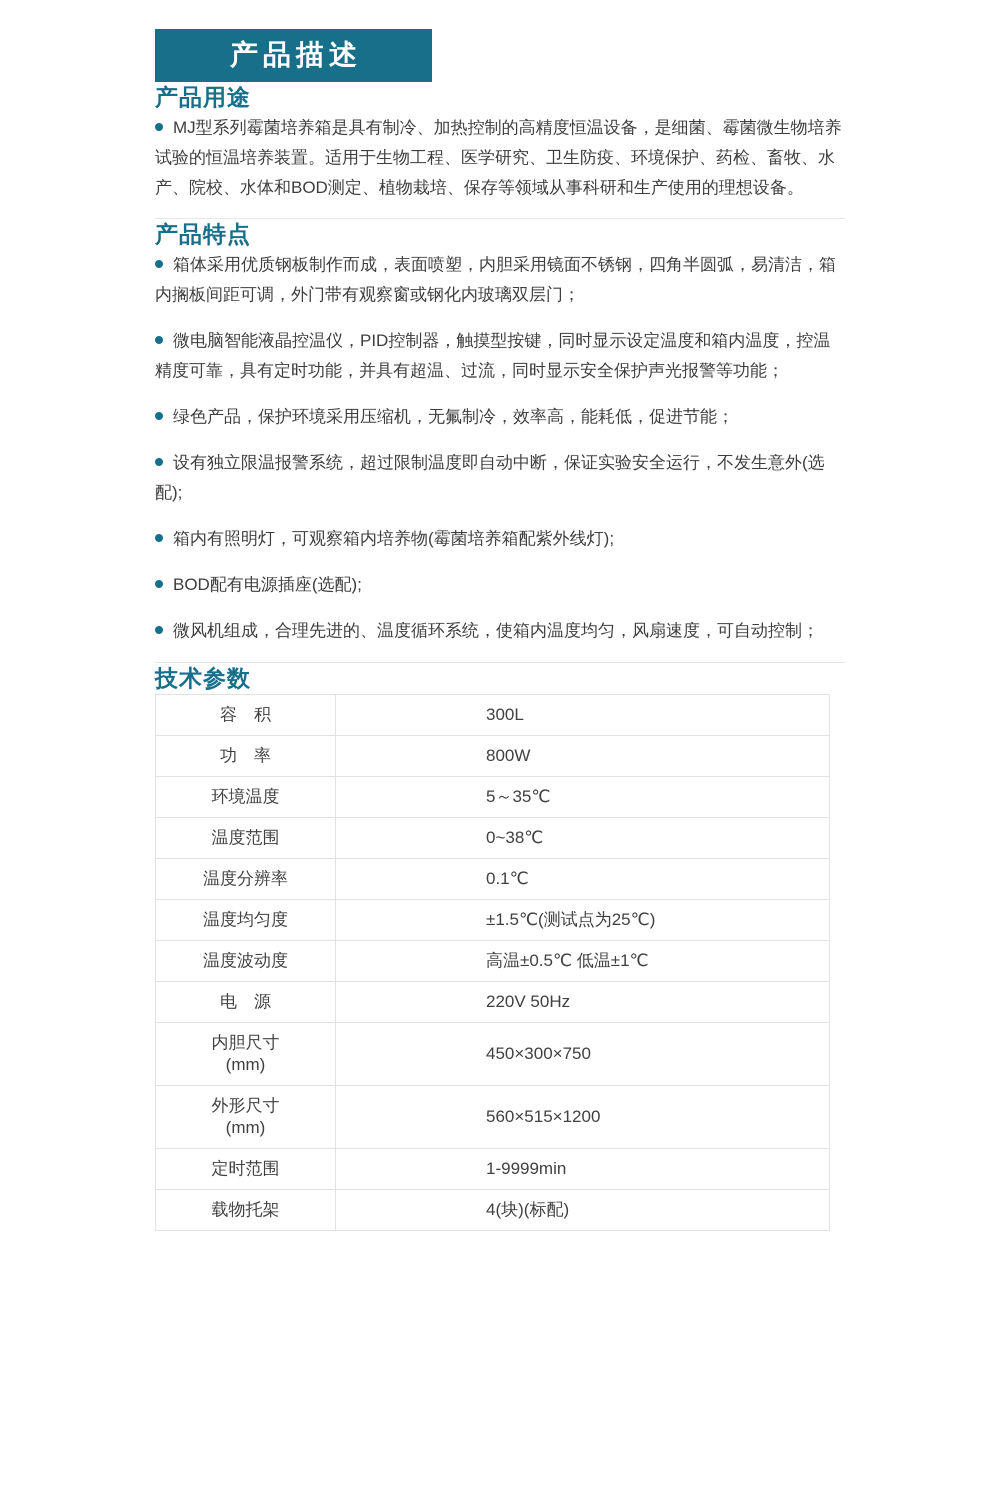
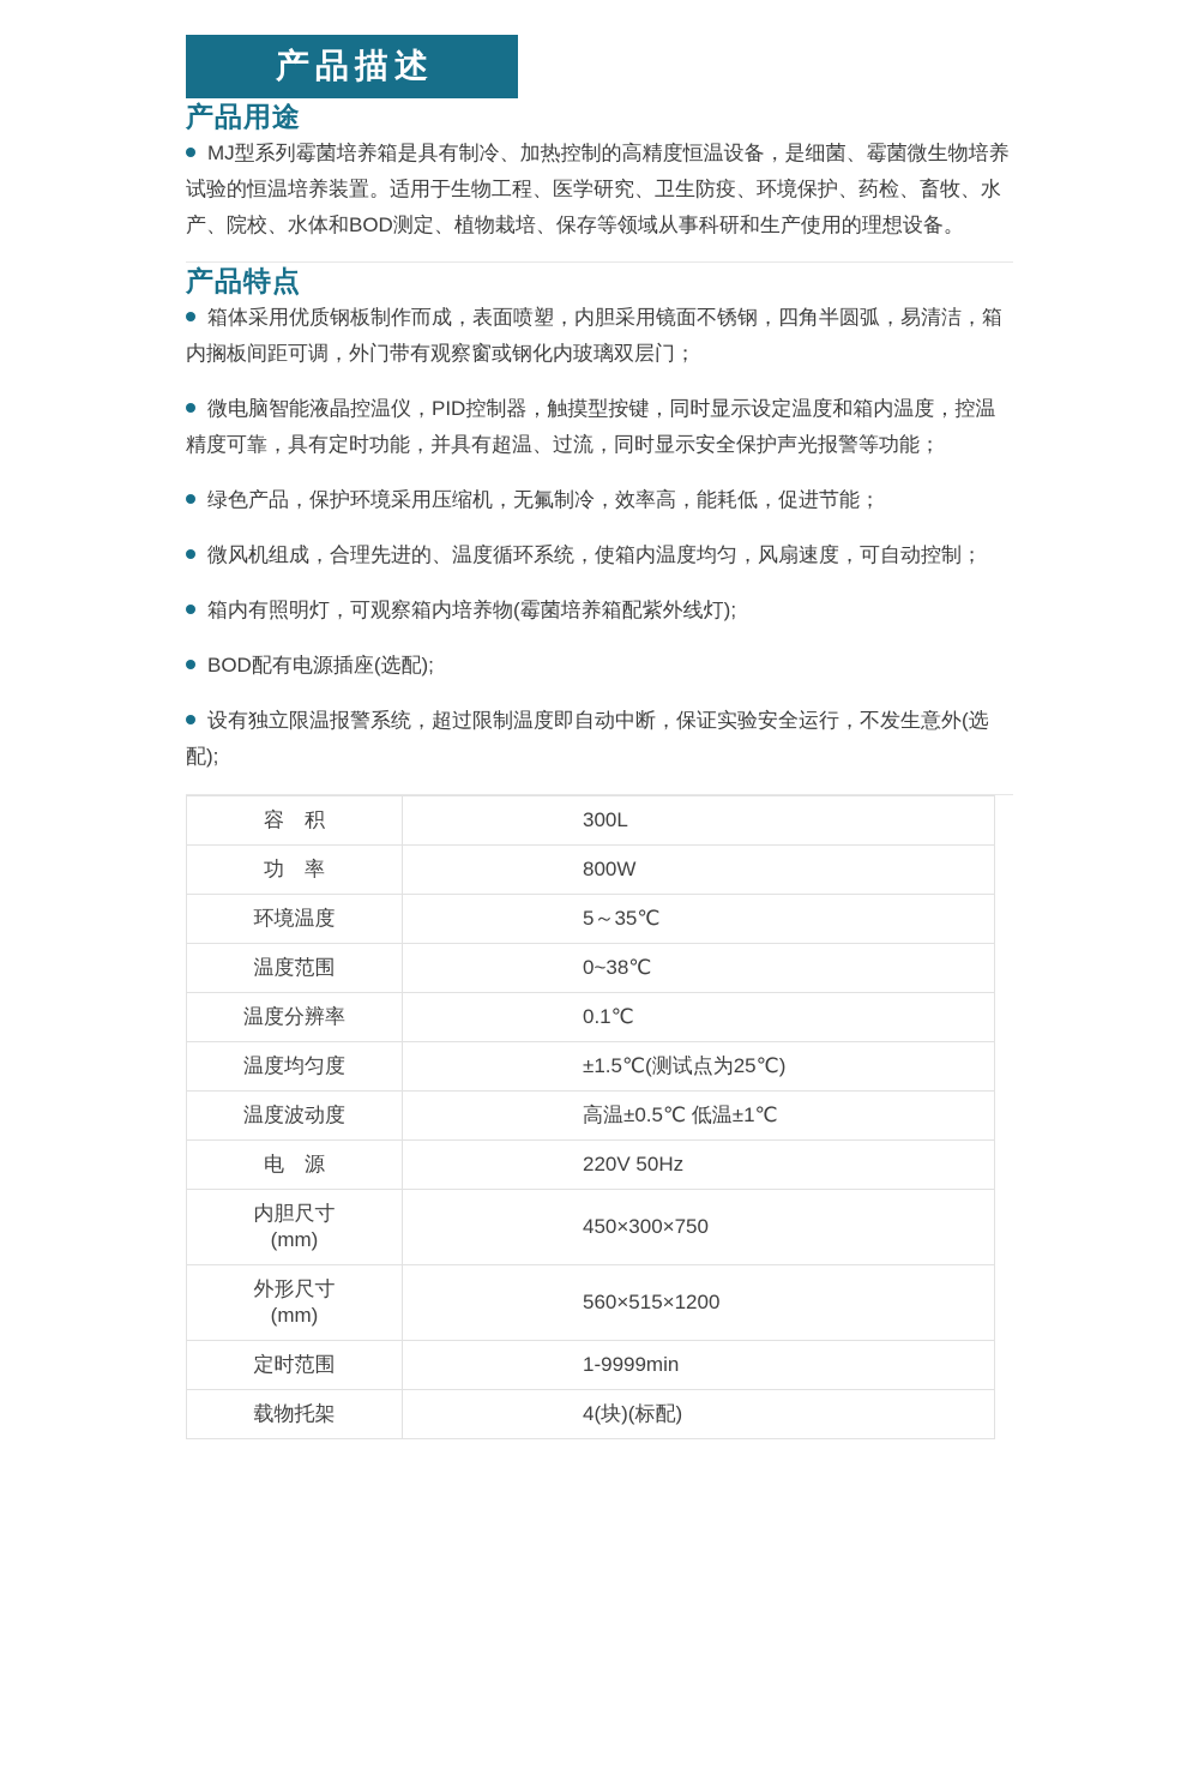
  产品描述
  产品用途
  MJ型系列霉菌培养箱是具有制冷、加热控制的高精度恒温设备，是细菌、霉菌微生物培养试验的恒温培养装置。适用于生物工程、医学研究、卫生防疫、环境保护、药检、畜牧、水产、院校、水体和BOD测定、植物栽培、保存等领域从事科研和生产使用的理想设备。
  产品特点
  箱体采用优质钢板制作而成，表面喷塑，内胆采用镜面不锈钢，四角半圆弧，易清洁，箱内搁板间距可调，外门带有观察窗或钢化内玻璃双层门；
  微电脑智能液晶控温仪，PID控制器，触摸型按键，同时显示设定温度和箱内温度，控温精度可靠，具有定时功能，并具有超温、过流，同时显示安全保护声光报警等功能；
  绿色产品，保护环境采用压缩机，无氟制冷，效率高，能耗低，促进节能；
- 设有独立限温报警系统，超过限制温度即自动中断，保证实验安全运行，不发生意外(选配);
+ 微风机组成，合理先进的、温度循环系统，使箱内温度均匀，风扇速度，可自动控制；
  箱内有照明灯，可观察箱内培养物(霉菌培养箱配紫外线灯);
  BOD配有电源插座(选配);
- 微风机组成，合理先进的、温度循环系统，使箱内温度均匀，风扇速度，可自动控制；
+ 设有独立限温报警系统，超过限制温度即自动中断，保证实验安全运行，不发生意外(选配);
- 技术参数
  容 积	300L
  功 率	800W
  环境温度	5～35℃
  温度范围	0~38℃
  温度分辨率	0.1℃
  温度均匀度	±1.5℃(测试点为25℃)
  温度波动度	高温±0.5℃ 低温±1℃
  电 源	220V 50Hz
  内胆尺寸(mm)	450×300×750
  外形尺寸(mm)	560×515×1200
  定时范围	1-9999min
  载物托架	4(块)(标配)
